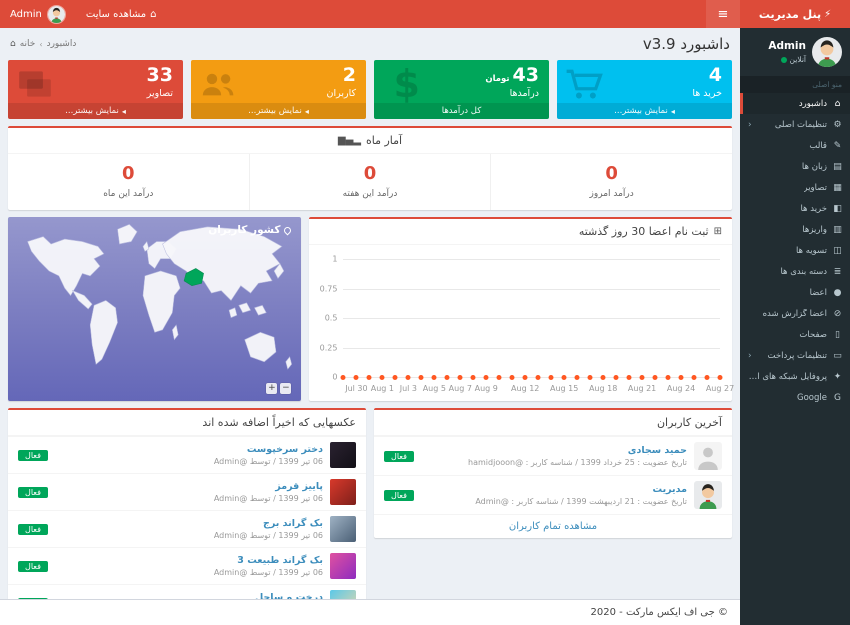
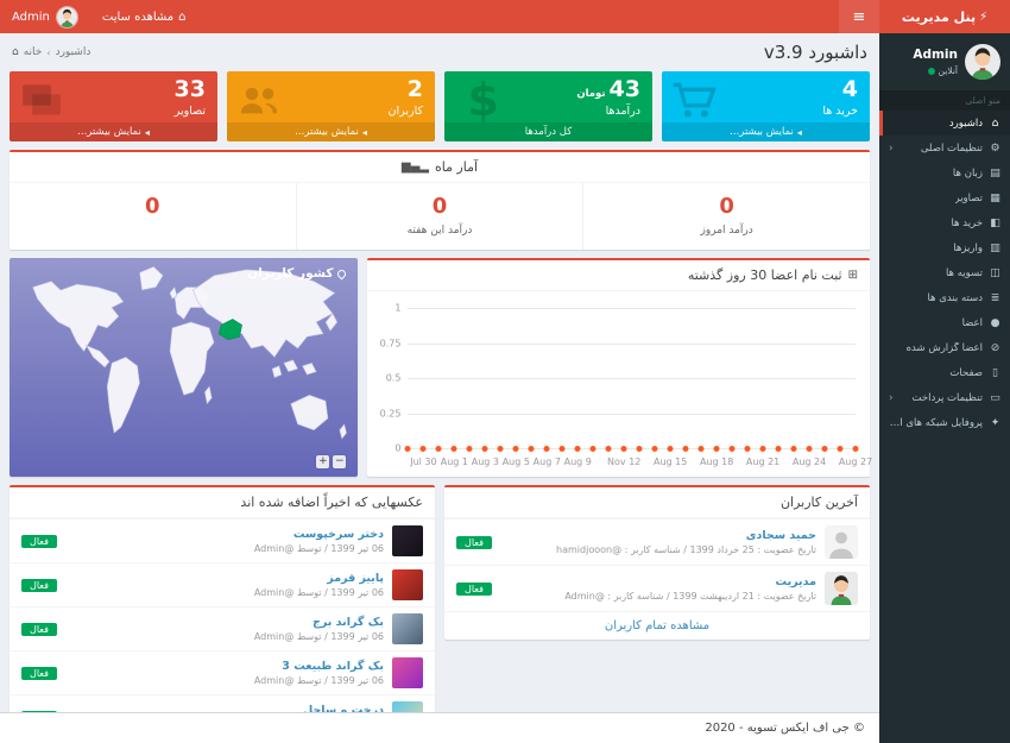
  ⚡
  پنل مدیریت
  Admin
  آنلاین
  منو اصلی
  ⌂
  داشبورد
  ⚙
  تنظیمات اصلی
  ‹
- ✎
- قالب
  ▤
  زبان ها
  ▦
  تصاویر
  ◧
  خرید ها
  ▥
  واریزها
  ◫
  تسویه ها
  ≣
  دسته بندی ها
  ●
  اعضا
  ⊘
  اعضا گزارش شده
  ▯
  صفحات
  ▭
  تنظیمات پرداخت
  ‹
  ✦
  پروفایل شبکه های اجت
- G
- Google
  ≡
  ⌂
  مشاهده سایت
  Admin
  داشبورد v3.9
  ⌂
  خانه
  ‹
  داشبورد
  4
  خرید ها
  ◂
  نمایش بیشتر...
  43 تومان
  درآمدها
  $
  کل درآمدها
  2
  کاربران
  ◂
  نمایش بیشتر...
  33
  تصاویر
  ◂
  نمایش بیشتر...
  آمار ماه
  ▂▄▆
  0
  درآمد امروز
  0
  درآمد این هفته
  0
- درآمد این ماه
  ⊞
  ثبت نام اعضا 30 روز گذشته
  1
  0.75
  0.5
  0.25
  0
  Jul 30
  Aug 1
- Jul 3
+ Aug 3
  Aug 5
  Aug 7
  Aug 9
- Aug 12
+ Nov 12
  Aug 15
  Aug 18
  Aug 21
  Aug 24
  Aug 27
  کشور کاربران
  +
  −
  آخرین کاربران
  حمید سجادی
  تاریخ عضویت : 25 خرداد 1399 / شناسه کاربر : @hamidjooon
  فعال
  مدیریت
  تاریخ عضویت : 21 اردیبهشت 1399 / شناسه کاربر : @Admin
  فعال
  مشاهده تمام کاربران
  عکسهایی که اخیراً اضافه شده اند
  دختر سرخپوست
  06 تیر 1399 / توسط @Admin
  فعال
  پاییز قرمز
  06 تیر 1399 / توسط @Admin
  فعال
  بک گراند برج
  06 تیر 1399 / توسط @Admin
  فعال
  بک گراند طبیعت 3
  06 تیر 1399 / توسط @Admin
  فعال
  درخت و ساحل
- © جی اف ایکس مارکت - 2020
+ © جی اف ایکس تسویه - 2020
